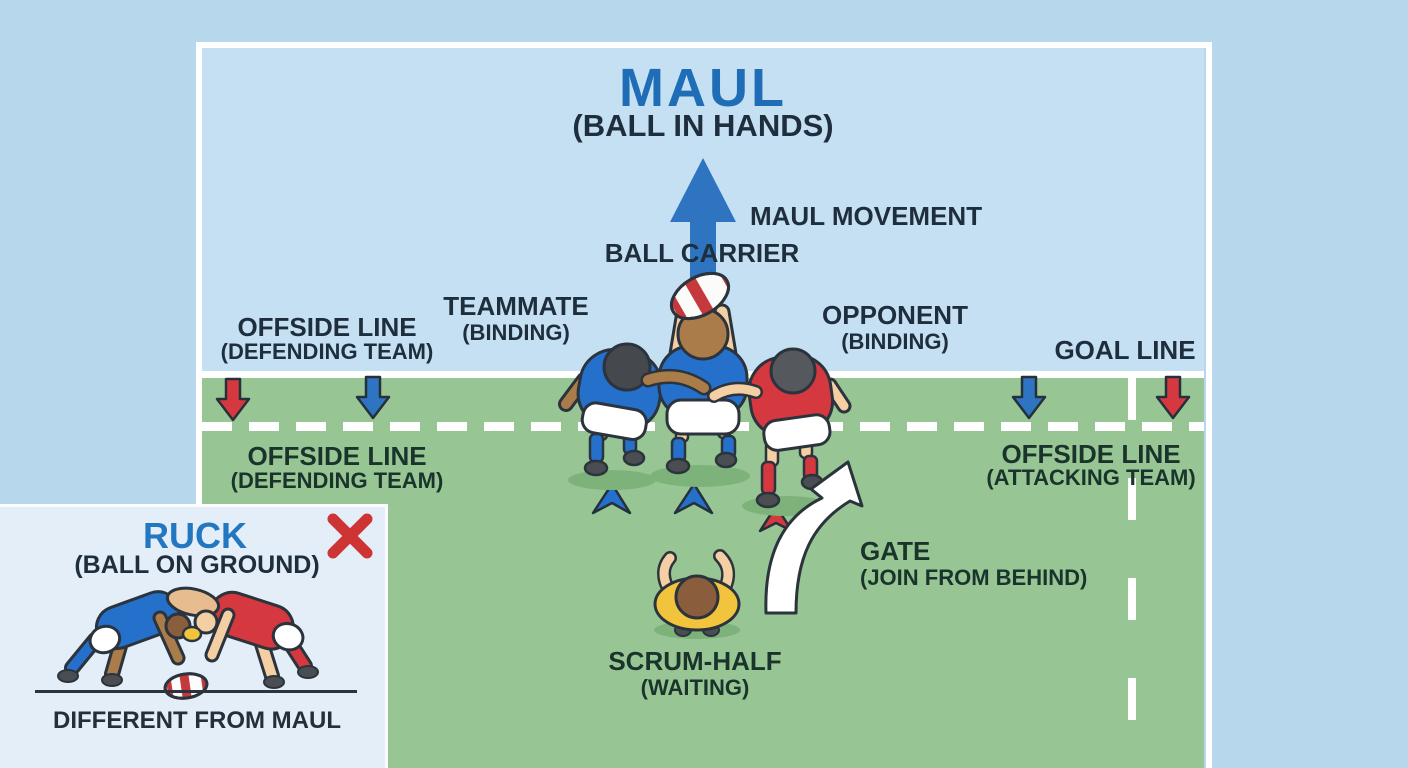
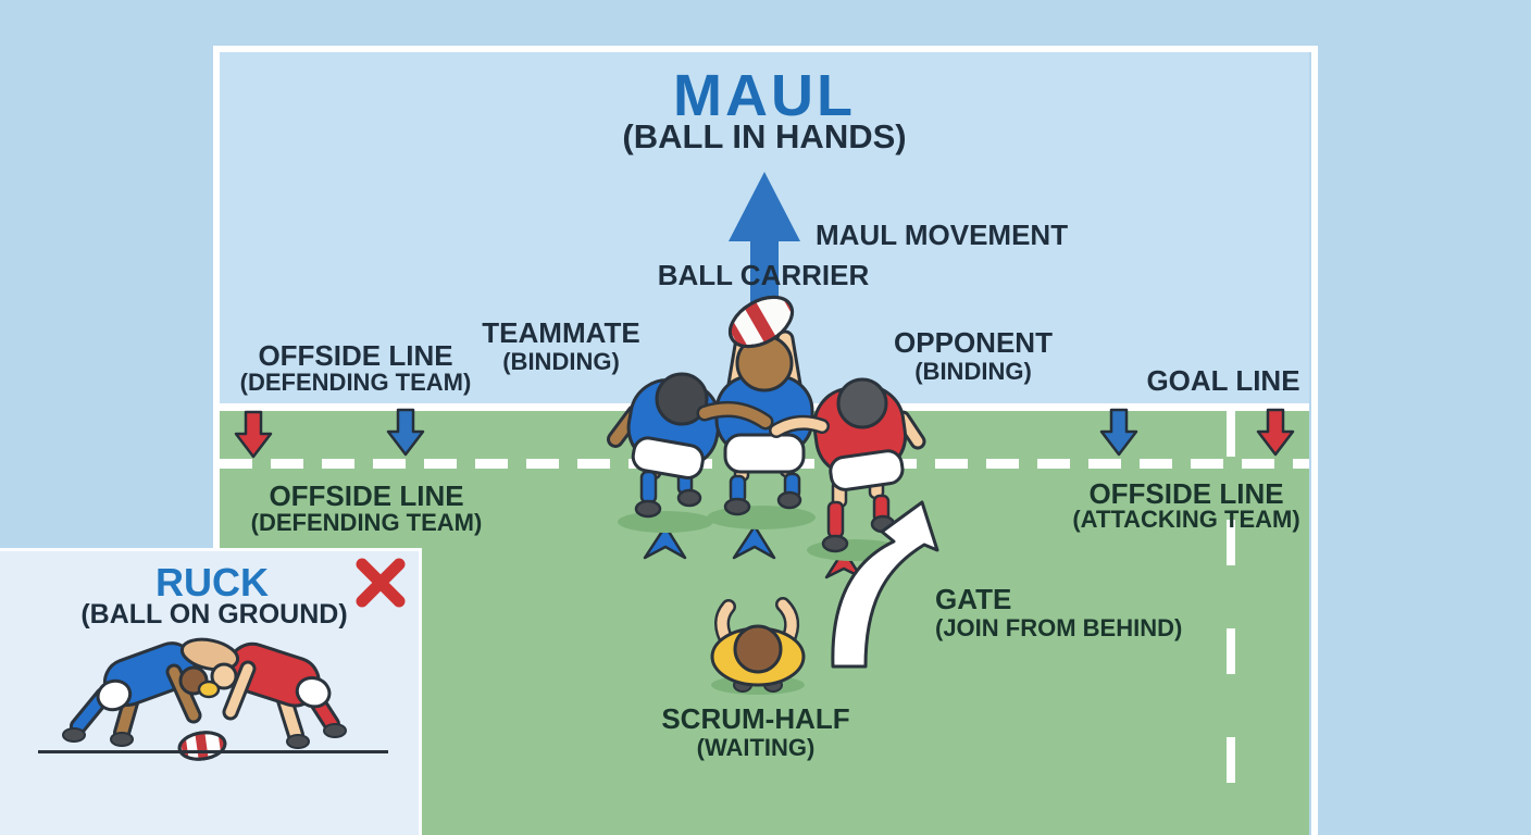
  MAUL
  (BALL IN HANDS)
  MAUL MOVEMENT
  BALL CARRIER
  TEAMMATE
  (BINDING)
  OPPONENT
  (BINDING)
  OFFSIDE LINE
  (DEFENDING TEAM)
  GOAL LINE
  OFFSIDE LINE
  (DEFENDING TEAM)
  OFFSIDE LINE
  (ATTACKING TEAM)
  GATE
  (JOIN FROM BEHIND)
  SCRUM-HALF
  (WAITING)
  RUCK
  (BALL ON GROUND)
- DIFFERENT FROM MAUL
